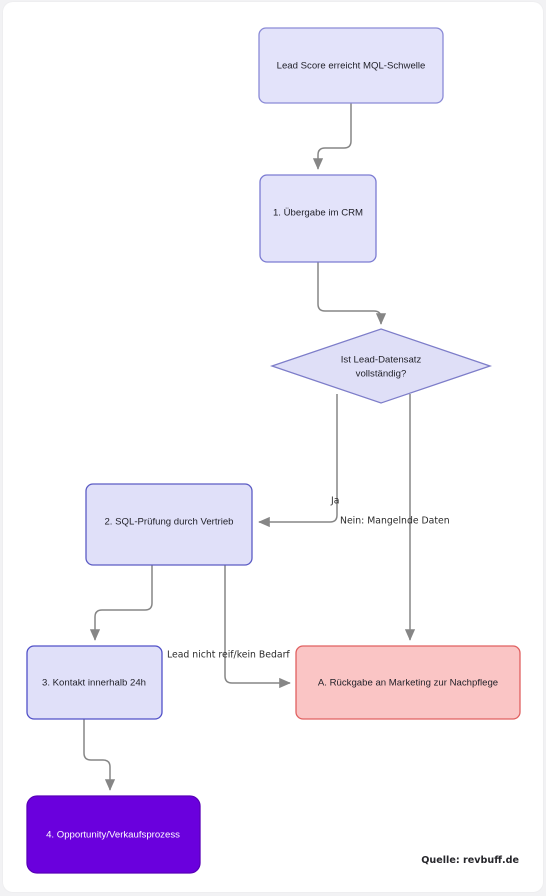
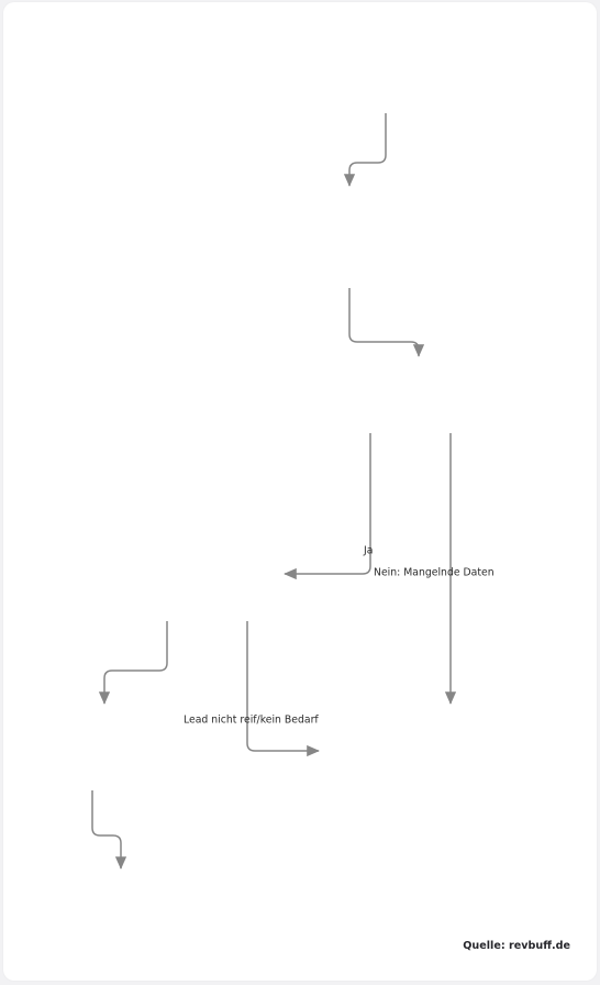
- Lead Score erreicht MQL-Schwelle
- 1. Übergabe im CRM
- Ist Lead-Datensatz
- vollständig?
- 2. SQL-Prüfung durch Vertrieb
- 3. Kontakt innerhalb 24h
- A. Rückgabe an Marketing zur Nachpflege
- 4. Opportunity/Verkaufsprozess
  Ja
  Nein: Mangelnde Daten
  Lead nicht reif/kein Bedarf
  Quelle: revbuff.de
